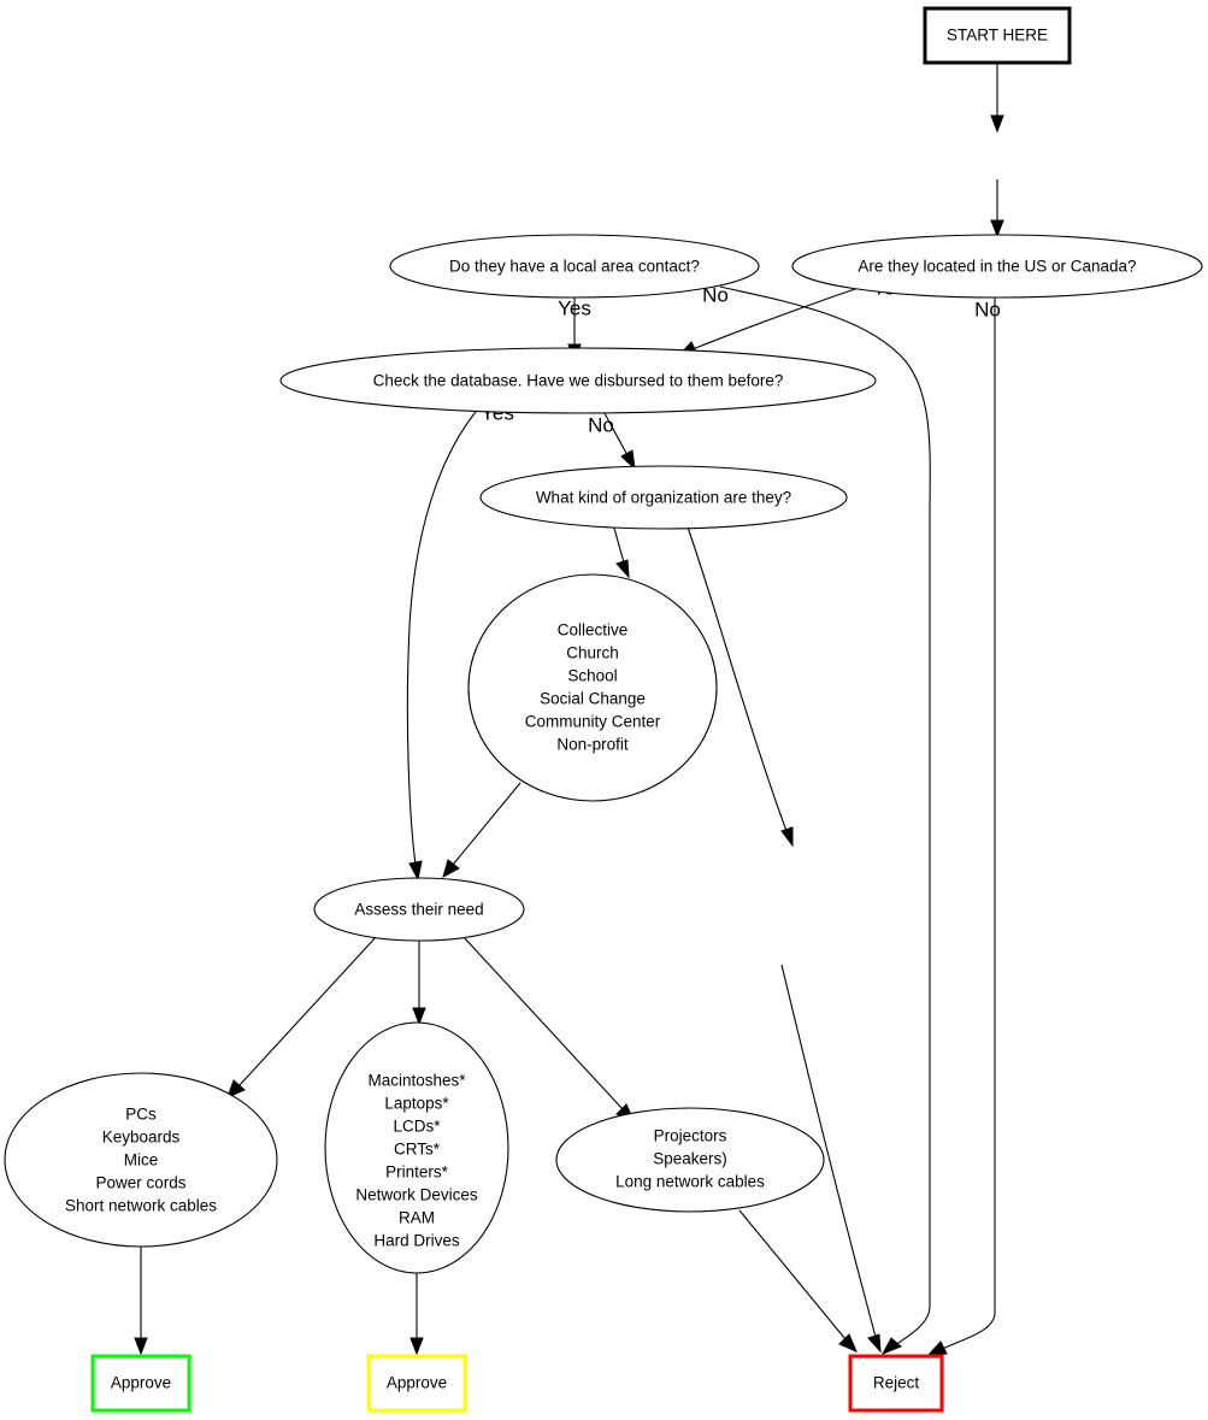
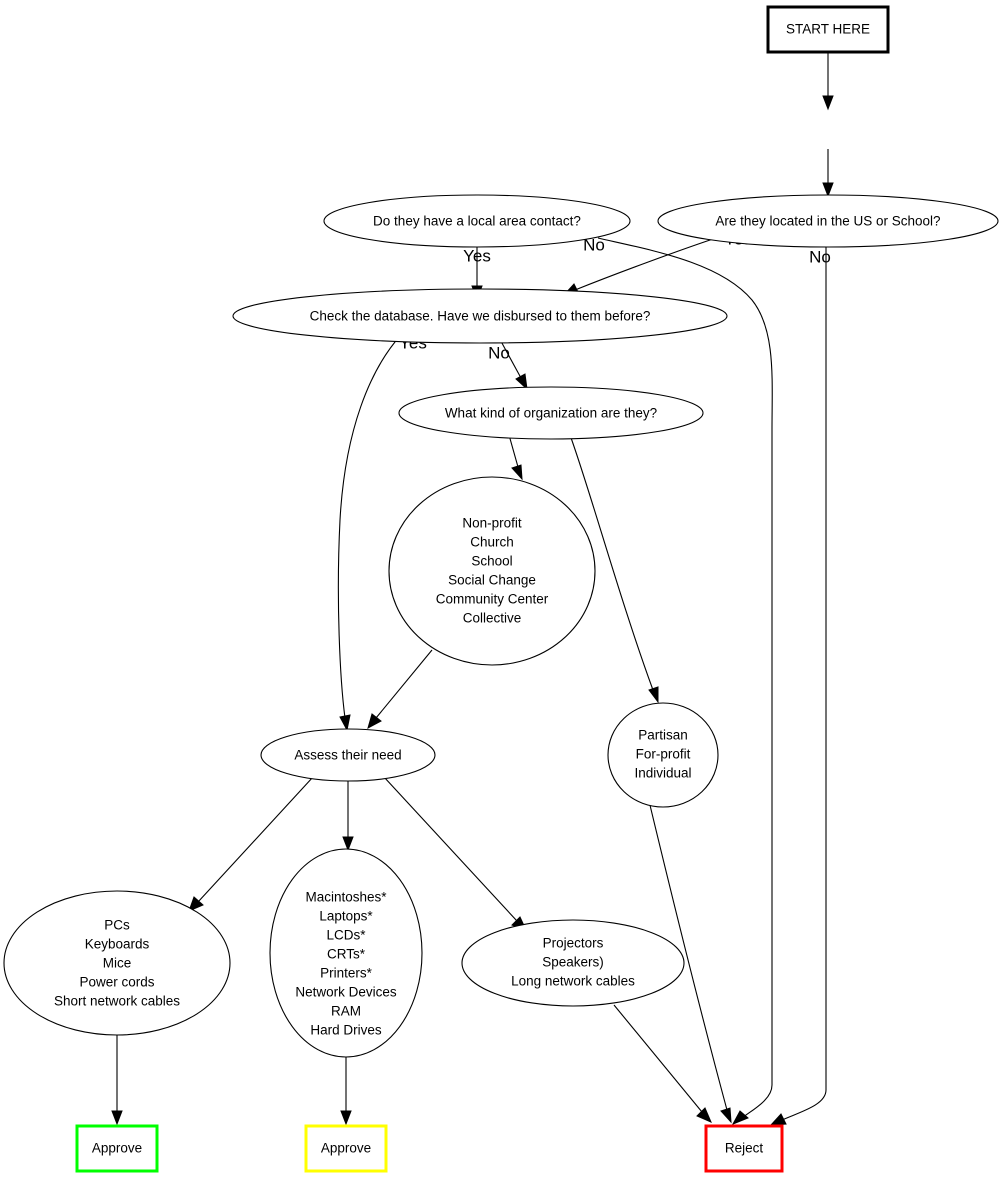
  No
  Yes
  No
  Yes
  No
  START HERE
  Do they have a local area contact?
- Are they located in the US or Canada?
+ Are they located in the US or School?
  Check the database. Have we disbursed to them before?
  What kind of organization are they?
- Collective
+ Non-profit
  Church
  School
  Social Change
  Community Center
- Non-profit
+ Collective
+ Partisan
+ For-profit
+ Individual
  Assess their need
  PCs
  Keyboards
  Mice
  Power cords
  Short network cables
  Macintoshes*
  Laptops*
  LCDs*
  CRTs*
  Printers*
  Network Devices
  RAM
  Hard Drives
  Projectors
  Speakers)
  Long network cables
  Approve
  Approve
  Reject
